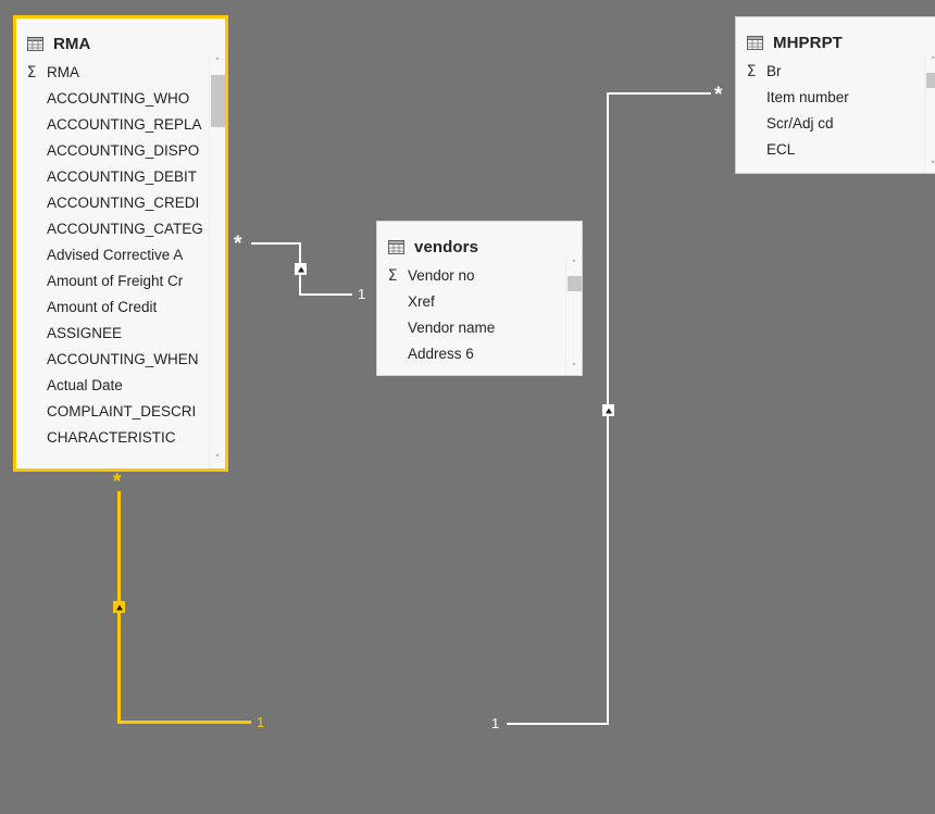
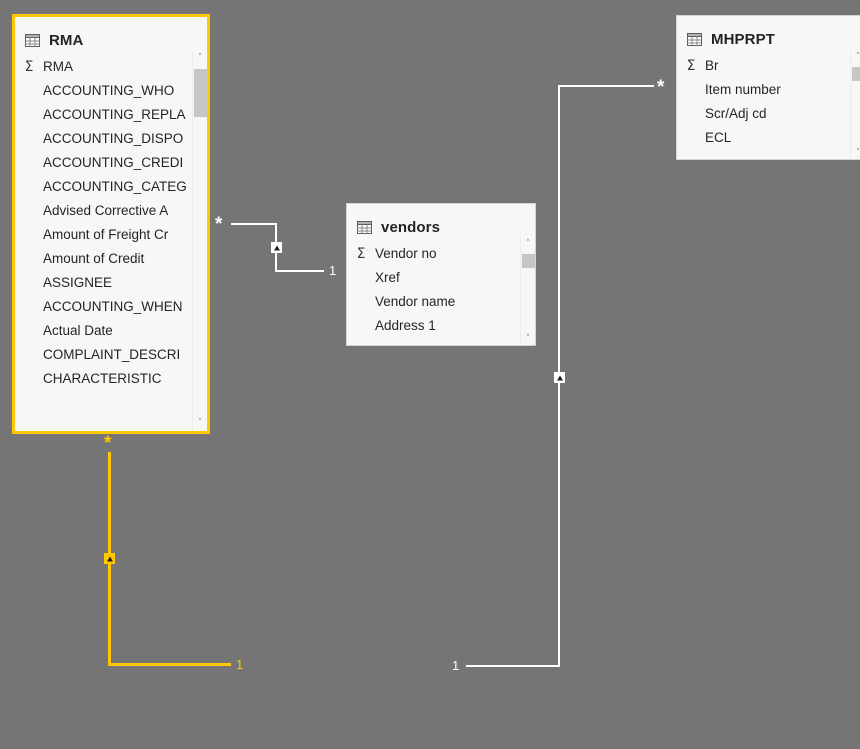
  RMA
  Σ
  RMA
  ACCOUNTING_WHO
  ACCOUNTING_REPLA
  ACCOUNTING_DISPO
- ACCOUNTING_DEBIT
  ACCOUNTING_CREDI
  ACCOUNTING_CATEG
  Advised Corrective A
  Amount of Freight Cr
  Amount of Credit
  ASSIGNEE
  ACCOUNTING_WHEN
  Actual Date
  COMPLAINT_DESCRI
  CHARACTERISTIC
  ˄
  ˅
  vendors
  Σ
  Vendor no
  Xref
  Vendor name
- Address 6
+ Address 1
  ˄
  ˅
  MHPRPT
  Σ
  Br
  Item number
  Scr/Adj cd
  ECL
  ˄
  ˅
  *
  1
  *
  1
  1
  *
